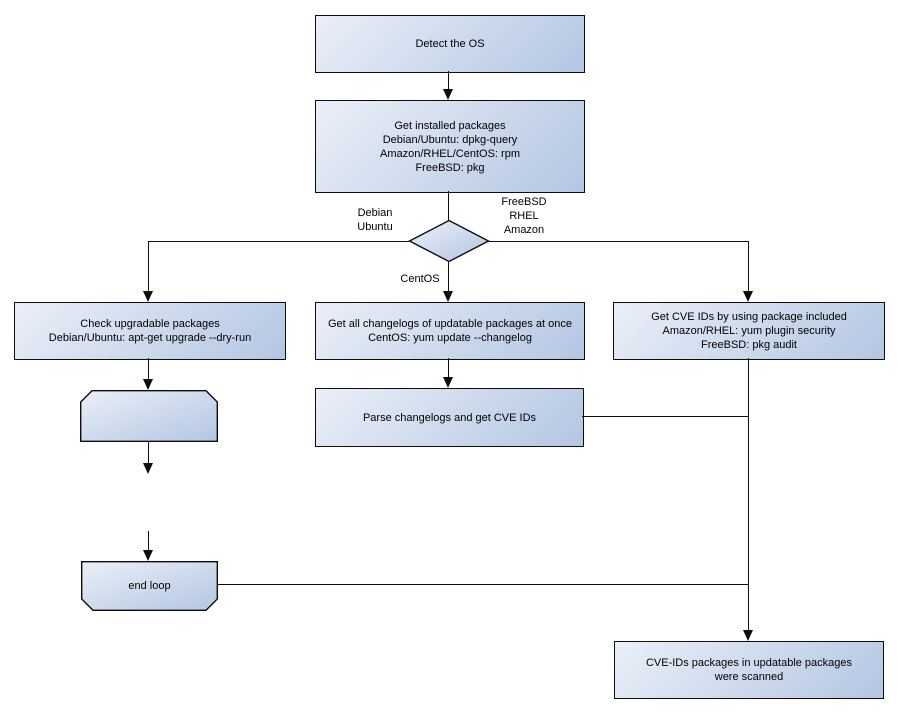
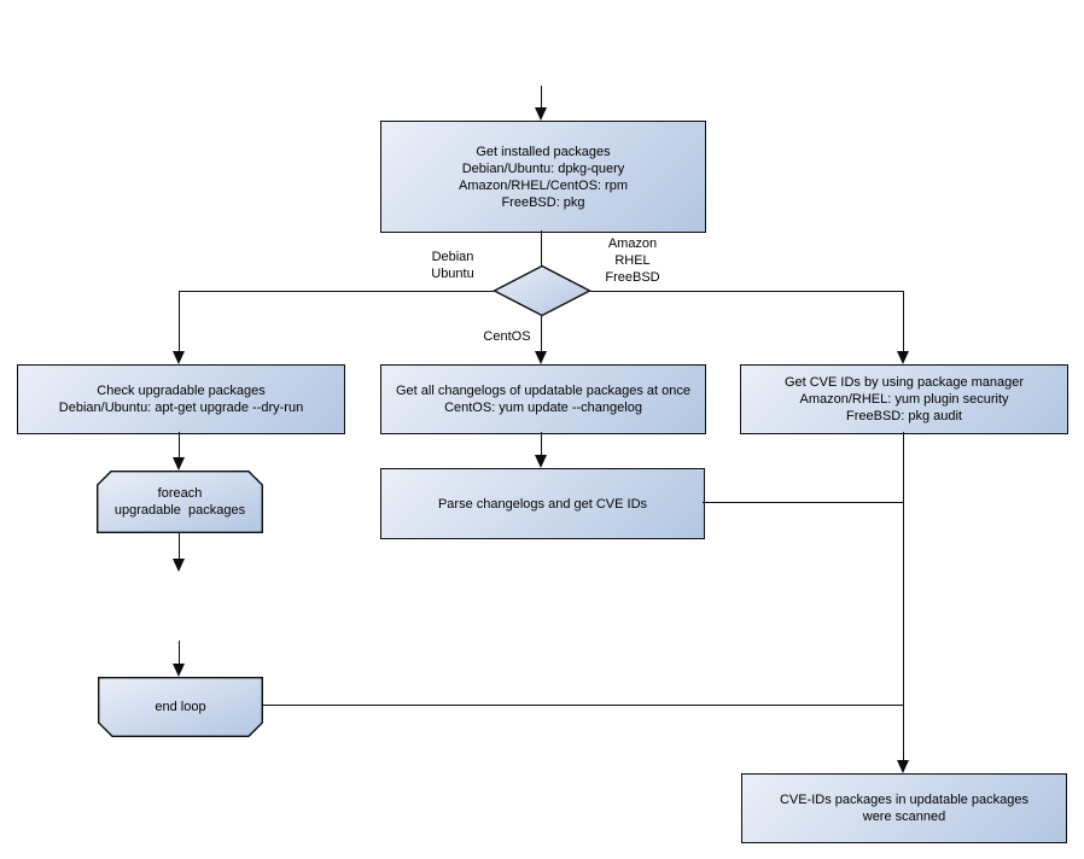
- Detect the OS
  Get installed packages
  Debian/Ubuntu: dpkg-query
  Amazon/RHEL/CentOS: rpm
  FreeBSD: pkg
  Check upgradable packages
  Debian/Ubuntu: apt-get upgrade --dry-run
  Get all changelogs of updatable packages at once
  CentOS: yum update --changelog
- Get CVE IDs by using package included
+ Get CVE IDs by using package manager
  Amazon/RHEL: yum plugin security
  FreeBSD: pkg audit
  Parse changelogs and get CVE IDs
  CVE-IDs packages in updatable packages
  were scanned
+ foreach
+ upgradable packages
  end loop
  Debian
  Ubuntu
- FreeBSD
+ Amazon
  RHEL
- Amazon
+ FreeBSD
  CentOS
